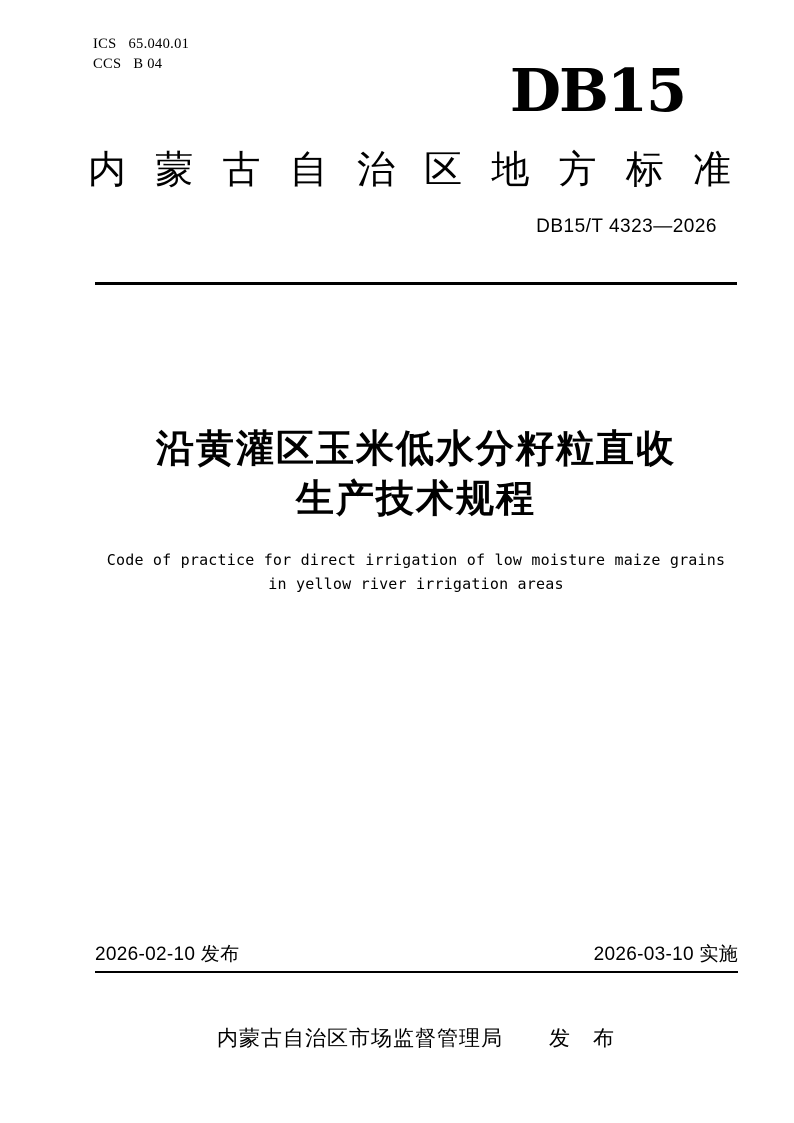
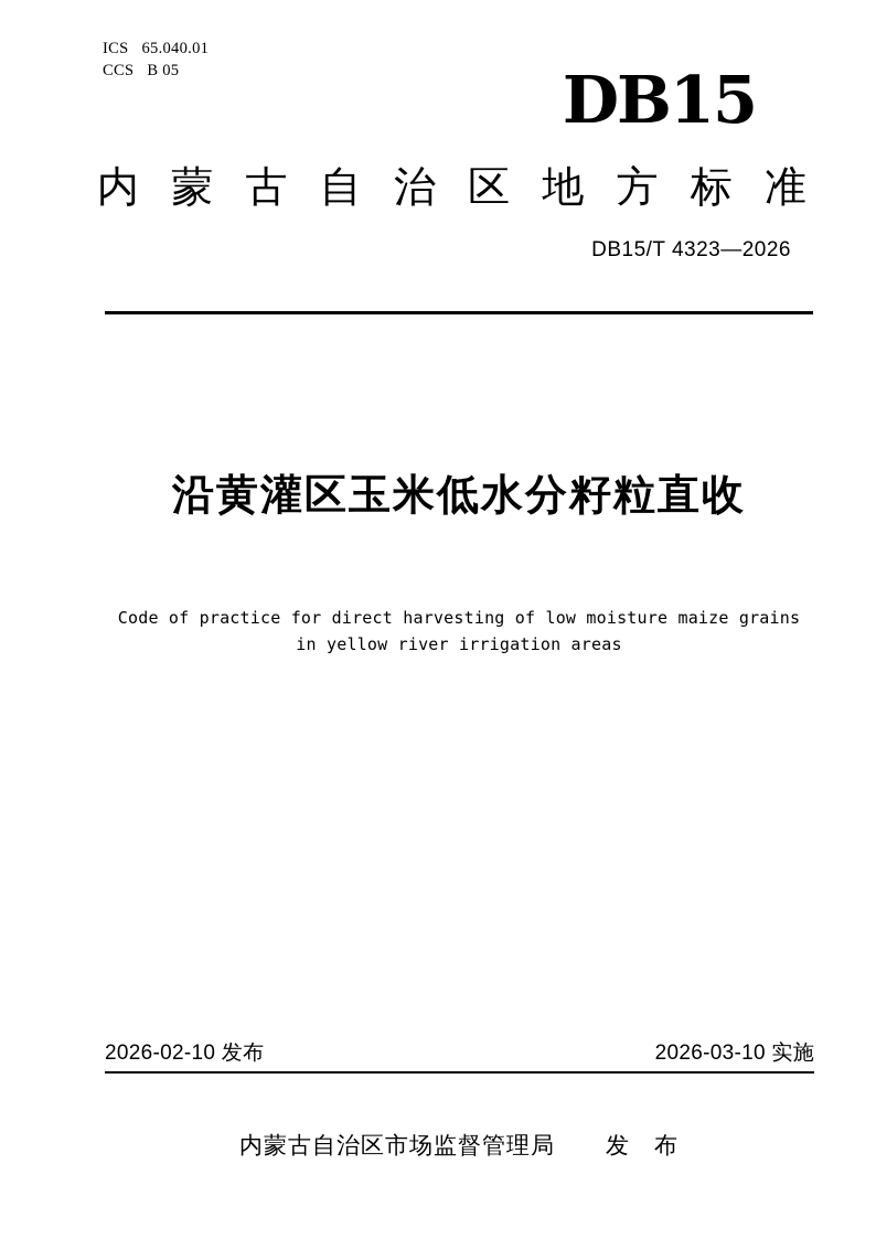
  ICS 65.040.01
- CCS B 04
+ CCS B 05
  DB15
  内
  蒙
  古
  自
  治
  区
  地
  方
  标
  准
  DB15/T 4323—2026
  沿黄灌区玉米低水分籽粒直收
- 生产技术规程
- Code of practice for direct irrigation of low moisture maize grains
+ Code of practice for direct harvesting of low moisture maize grains
  in yellow river irrigation areas
  2026-02-10 发布
  2026-03-10 实施
  内蒙古自治区市场监督管理局 发 布
